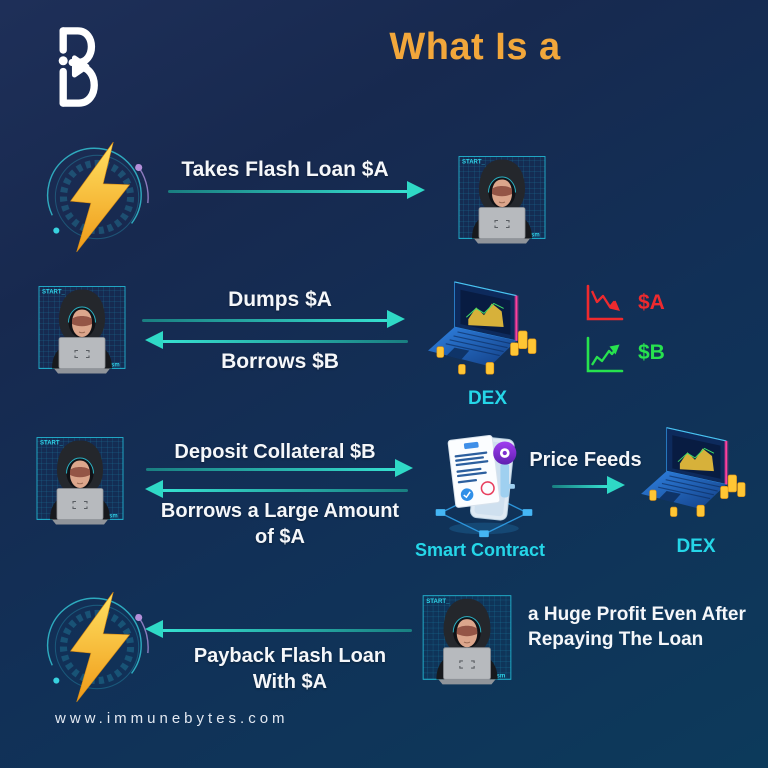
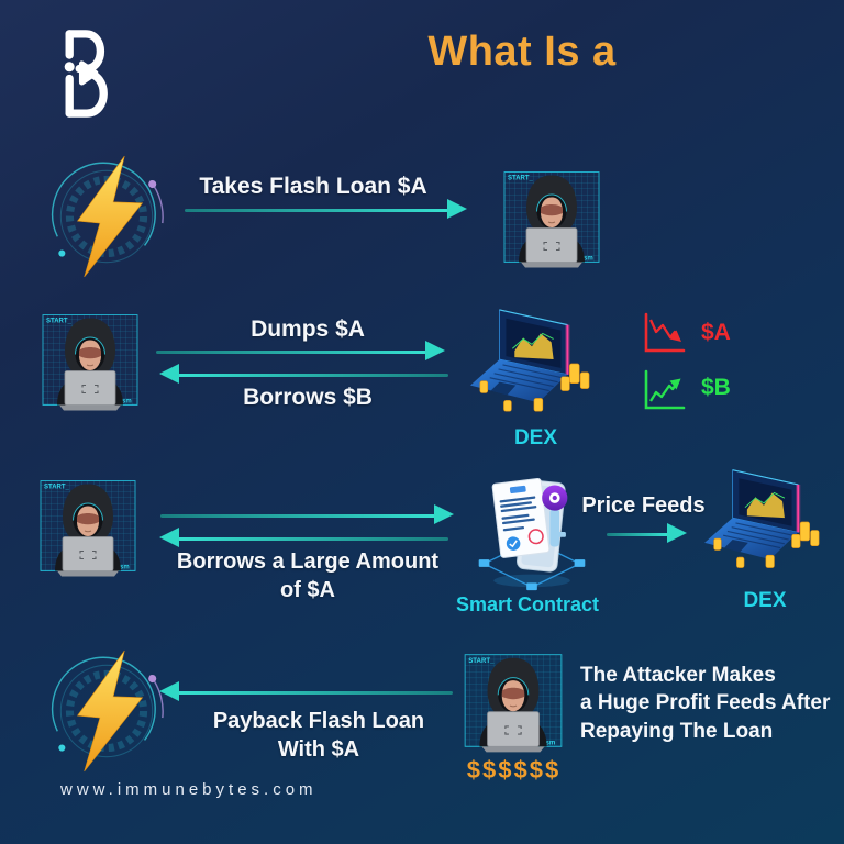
  What Is a
  Takes Flash Loan $A
  Dumps $A
  Borrows $B
  DEX
  $A
  $B
- Deposit Collateral $B
  Borrows a Large Amount
  of $A
  Smart Contract
  Price Feeds
  DEX
  Payback Flash Loan
  With $A
+ $$$$$$
+ The Attacker Makes
- a Huge Profit Even After
+ a Huge Profit Feeds After
  Repaying The Loan
  www.immunebytes.com
